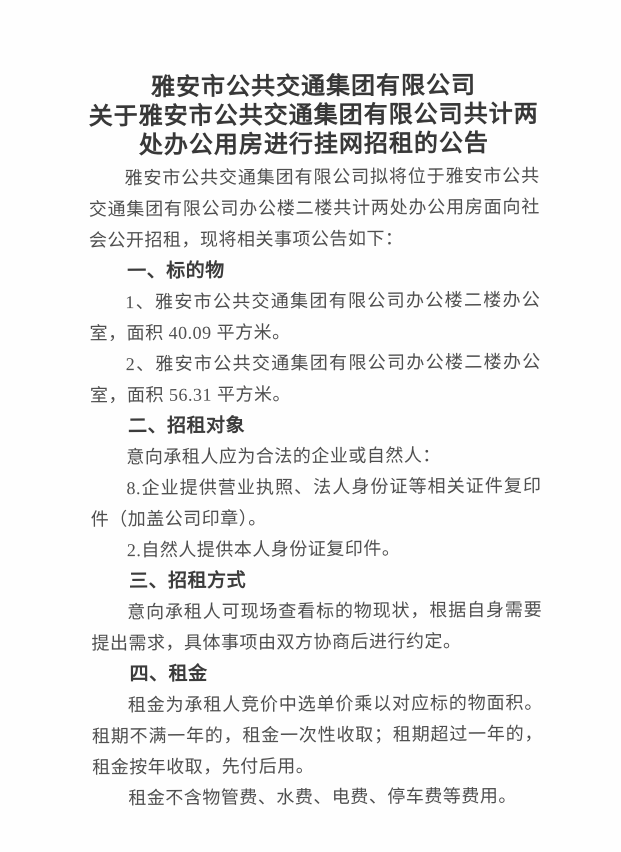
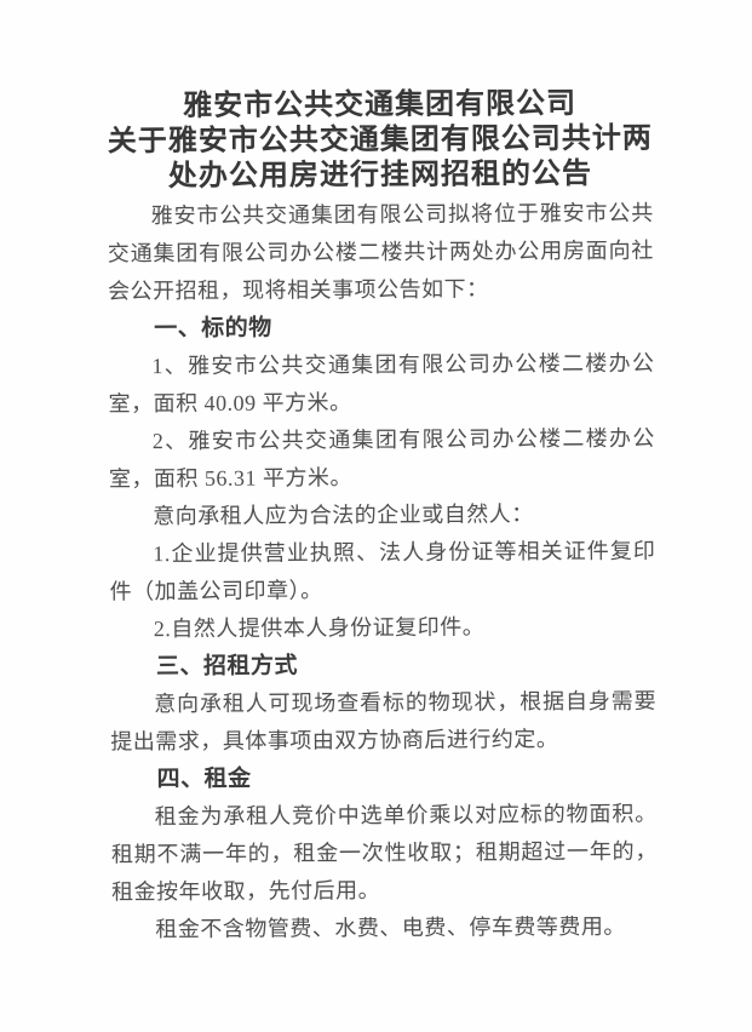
  雅安市公共交通集团有限公司
  关于雅安市公共交通集团有限公司共计两
  处办公用房进行挂网招租的公告
  雅安市公共交通集团有限公司拟将位于雅安市公共交通集团有限公司办公楼二楼共计两处办公用房面向社会公开招租，现将相关事项公告如下：
  一、标的物
  1、雅安市公共交通集团有限公司办公楼二楼办公室，面积 40.09 平方米。
  2、雅安市公共交通集团有限公司办公楼二楼办公室，面积 56.31 平方米。
- 二、招租对象
  意向承租人应为合法的企业或自然人：
- 8.企业提供营业执照、法人身份证等相关证件复印件（加盖公司印章）。
+ 1.企业提供营业执照、法人身份证等相关证件复印件（加盖公司印章）。
  2.自然人提供本人身份证复印件。
  三、招租方式
  意向承租人可现场查看标的物现状，根据自身需要提出需求，具体事项由双方协商后进行约定。
  四、租金
  租金为承租人竞价中选单价乘以对应标的物面积。租期不满一年的，租金一次性收取；租期超过一年的，租金按年收取，先付后用。
  租金不含物管费、水费、电费、停车费等费用。
